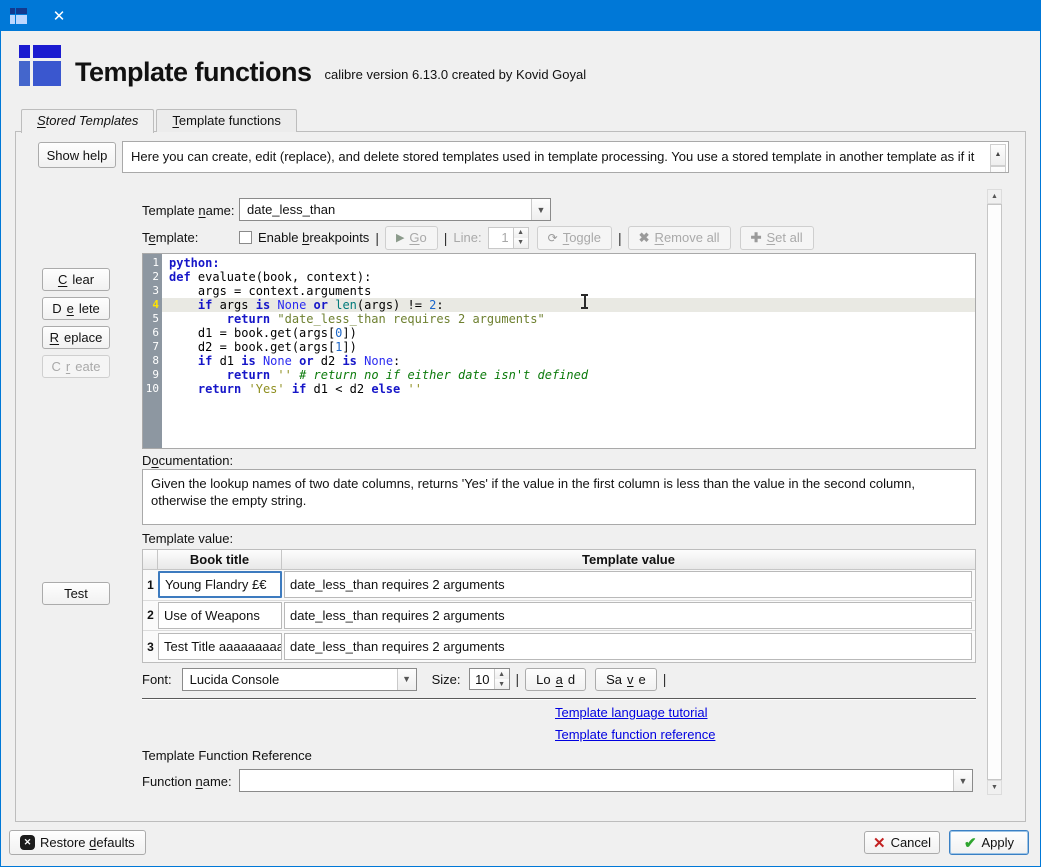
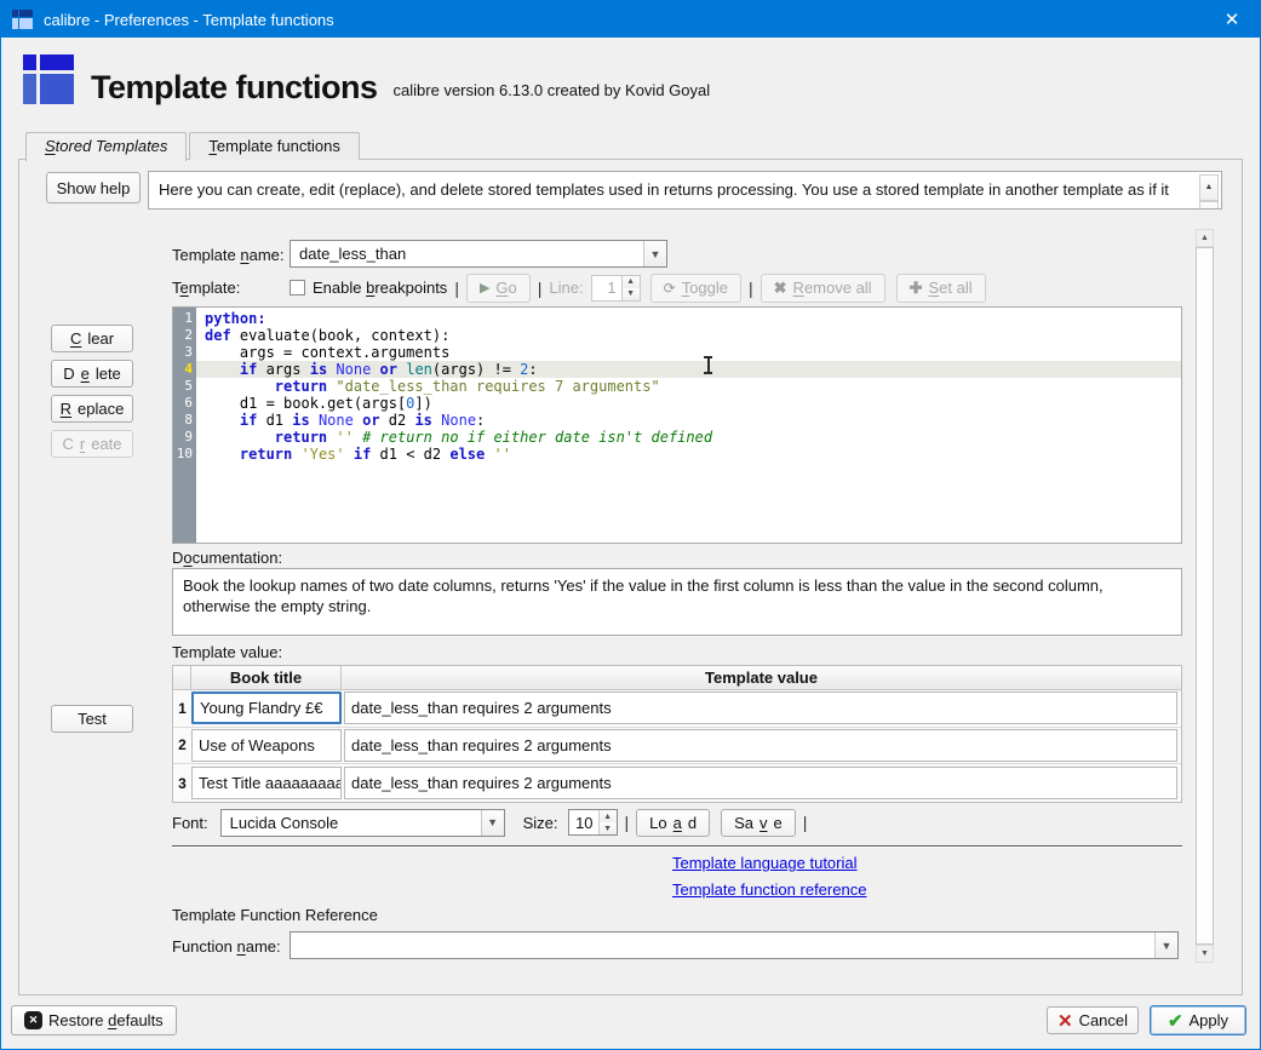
+ calibre - Preferences - Template functions
  ✕
  Template functions
  calibre version 6.13.0 created by Kovid Goyal
  Stored Templates
  Template functions
  Show help
- Here you can create, edit (replace), and delete stored templates used in template processing. You use a stored template in another template as if it
+ Here you can create, edit (replace), and delete stored templates used in returns processing. You use a stored template in another template as if it
  C
  lear
  D
  e
  lete
  R
  eplace
  C
  r
  eate
  Test
  Template name:
  date_less_than
  ▼
  Template:
  Enable breakpoints
  |
  ▶
  Go
  |
  Line:
  1
  ⟳
  Toggle
  |
  ✖
  Remove all
  ✚
  Set all
  1
  python:
  2
  def evaluate(book, context):
  3
  args = context.arguments
  4
  if args is None or len(args) != 2:
  5
- return "date_less_than requires 2 arguments"
+ return "date_less_than requires 7 arguments"
  6
  d1 = book.get(args[0])
- 7
- d2 = book.get(args[1])
  8
  if d1 is None or d2 is None:
  9
  return '' # return no if either date isn't defined
  10
  return 'Yes' if d1 < d2 else ''
  Documentation:
- Given the lookup names of two date columns, returns 'Yes' if the value in the first column is less than the value in the second column, otherwise the empty string.
+ Book the lookup names of two date columns, returns 'Yes' if the value in the first column is less than the value in the second column, otherwise the empty string.
  Template value:
  Book title
  Template value
  1
  Young Flandry £€
  date_less_than requires 2 arguments
  2
  Use of Weapons
  date_less_than requires 2 arguments
  3
  Test Title aaaaaaaaa
  date_less_than requires 2 arguments
  Font:
  Lucida Console
  ▼
  Size:
  10
  |
  Lo
  a
  d
  Sa
  v
  e
  |
  Template language tutorial
  Template function reference
  Template Function Reference
  Function name:
  ▼
  ✕
  Restore defaults
  ✕
  Cancel
  ✔
  Apply
